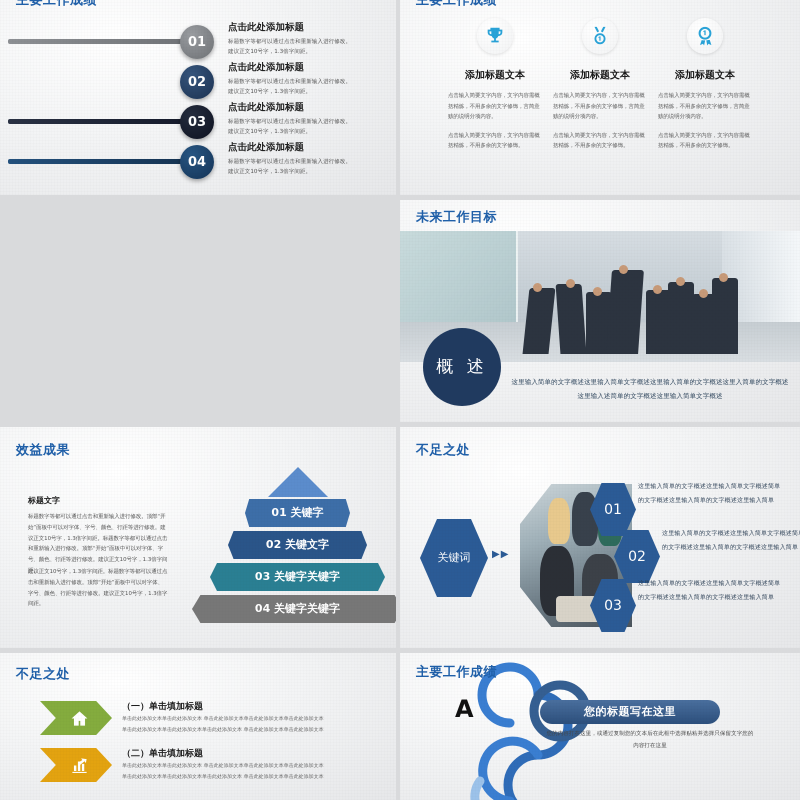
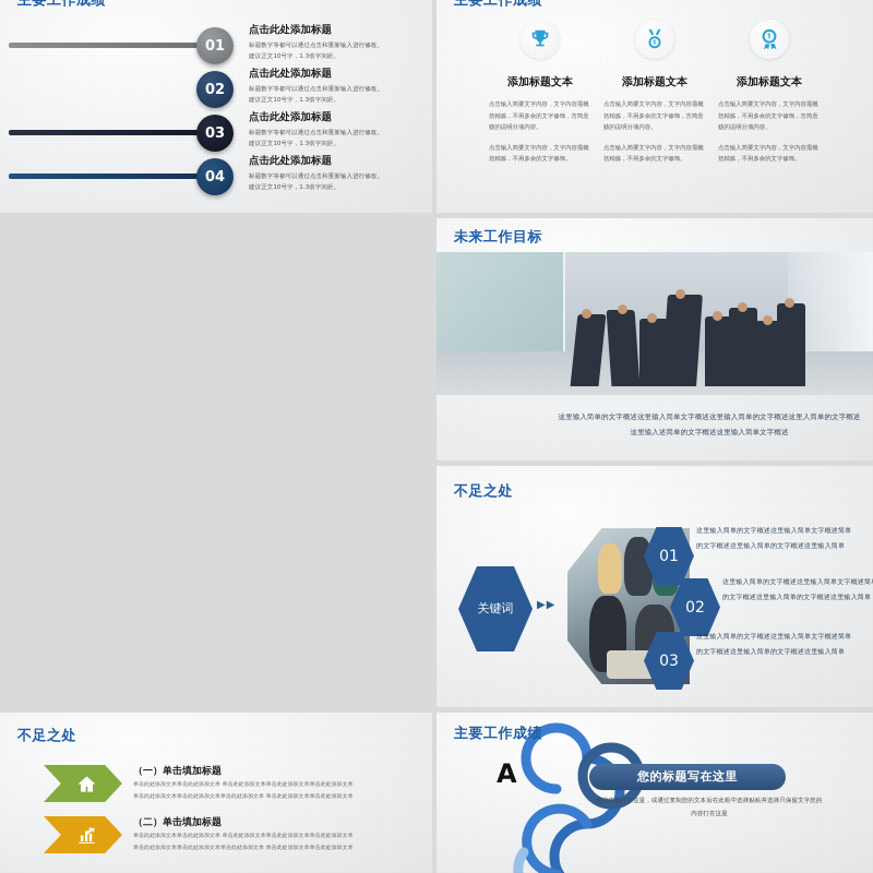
  主要工作成绩
  主要工作成绩
  未来工作目标
- 概 述
- 效益成果
  不足之处
  不足之处
  主要工作成绩
  A
